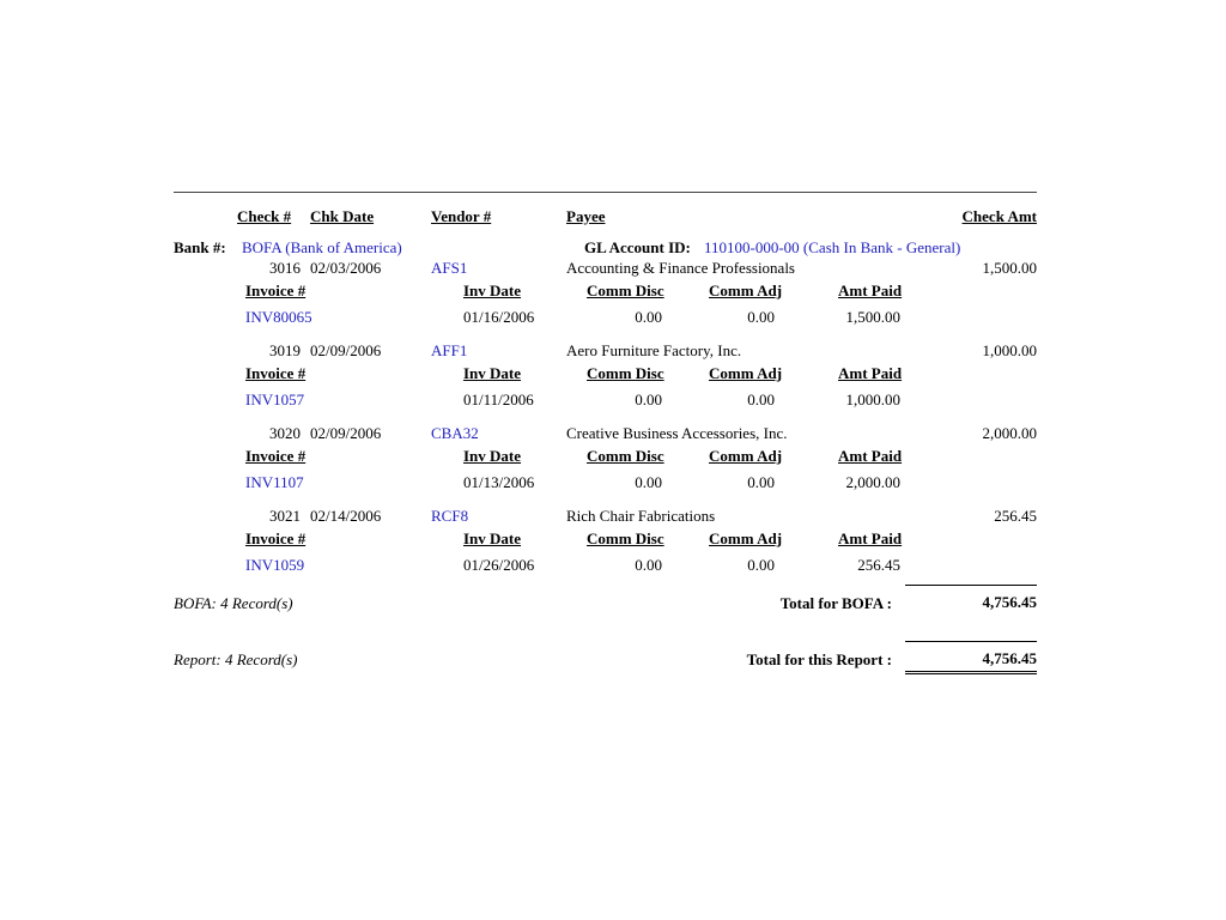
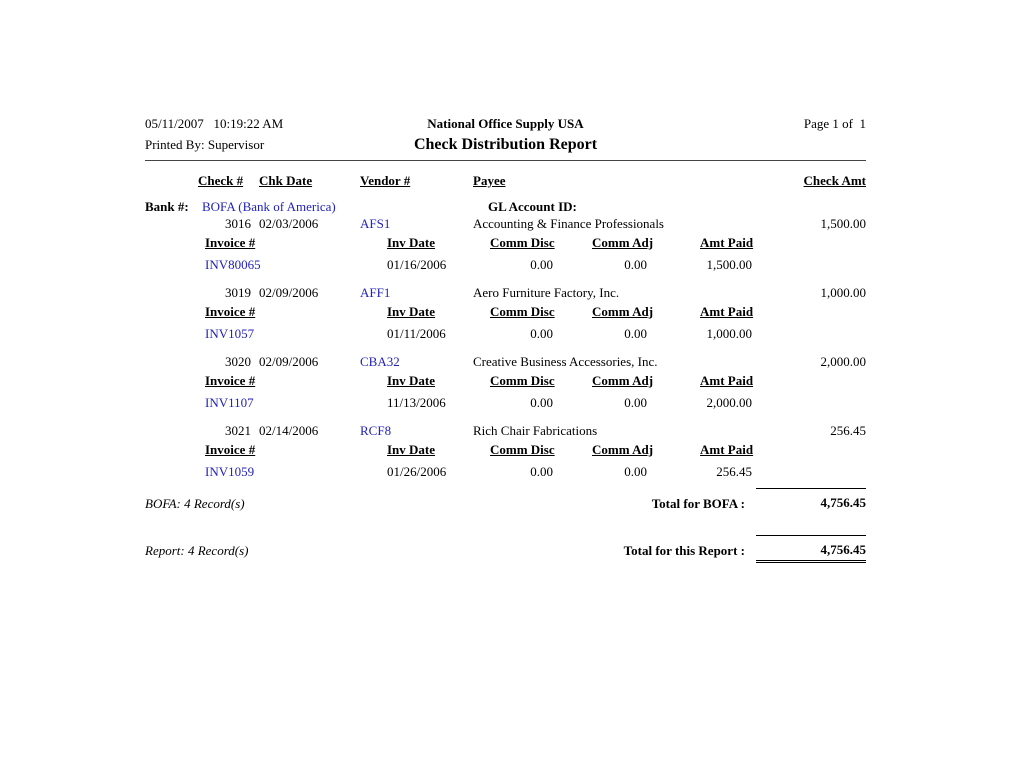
+ 05/11/2007 10:19:22 AM
+ National Office Supply USA
+ Page 1 of 1
+ Printed By: Supervisor
+ Check Distribution Report
  Check #
  Chk Date
  Vendor #
  Payee
  Check Amt
  Bank #:
  BOFA (Bank of America)
  GL Account ID:
- 110100-000-00 (Cash In Bank - General)
  3016
  02/03/2006
  AFS1
  Accounting & Finance Professionals
  1,500.00
  Invoice #
  Inv Date
  Comm Disc
  Comm Adj
  Amt Paid
  INV80065
  01/16/2006
  0.00
  0.00
  1,500.00
  3019
  02/09/2006
  AFF1
  Aero Furniture Factory, Inc.
  1,000.00
  Invoice #
  Inv Date
  Comm Disc
  Comm Adj
  Amt Paid
  INV1057
  01/11/2006
  0.00
  0.00
  1,000.00
  3020
  02/09/2006
  CBA32
  Creative Business Accessories, Inc.
  2,000.00
  Invoice #
  Inv Date
  Comm Disc
  Comm Adj
  Amt Paid
  INV1107
- 01/13/2006
+ 11/13/2006
  0.00
  0.00
  2,000.00
  3021
  02/14/2006
  RCF8
  Rich Chair Fabrications
  256.45
  Invoice #
  Inv Date
  Comm Disc
  Comm Adj
  Amt Paid
  INV1059
  01/26/2006
  0.00
  0.00
  256.45
  BOFA: 4 Record(s)
  Total for BOFA :
  4,756.45
  Report: 4 Record(s)
  Total for this Report :
  4,756.45
